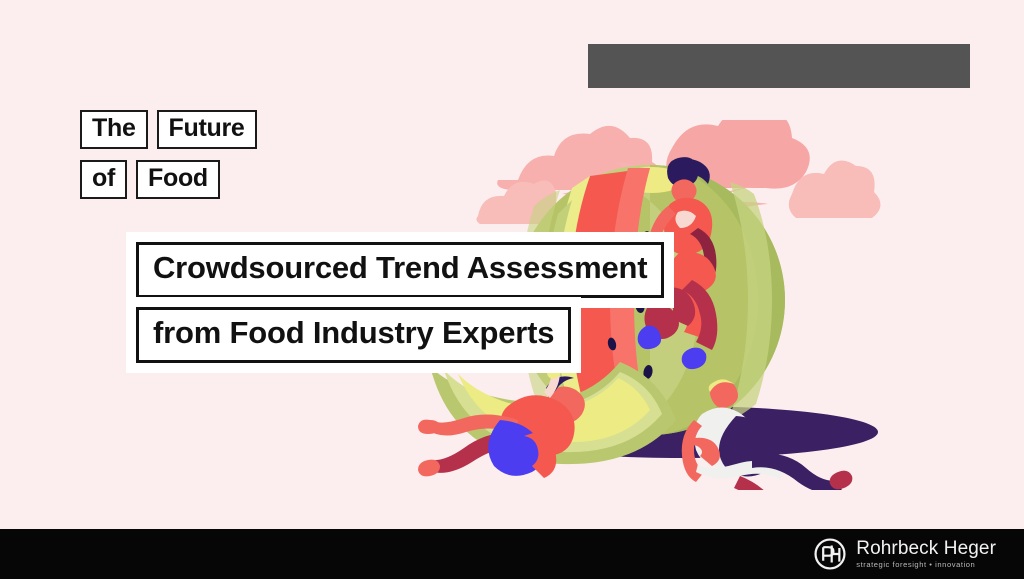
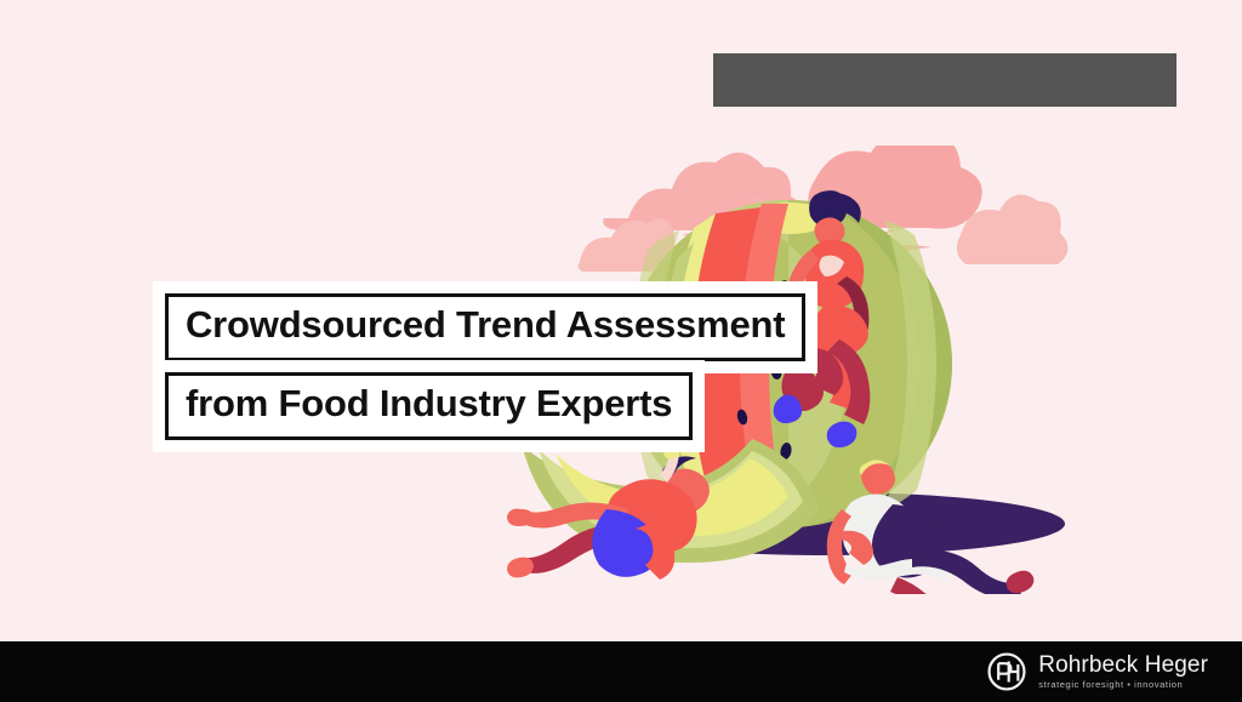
- The
- Future
- of
- Food
  Crowdsourced Trend Assessment
  from Food Industry Experts
  Rohrbeck Heger
  strategic foresight • innovation
